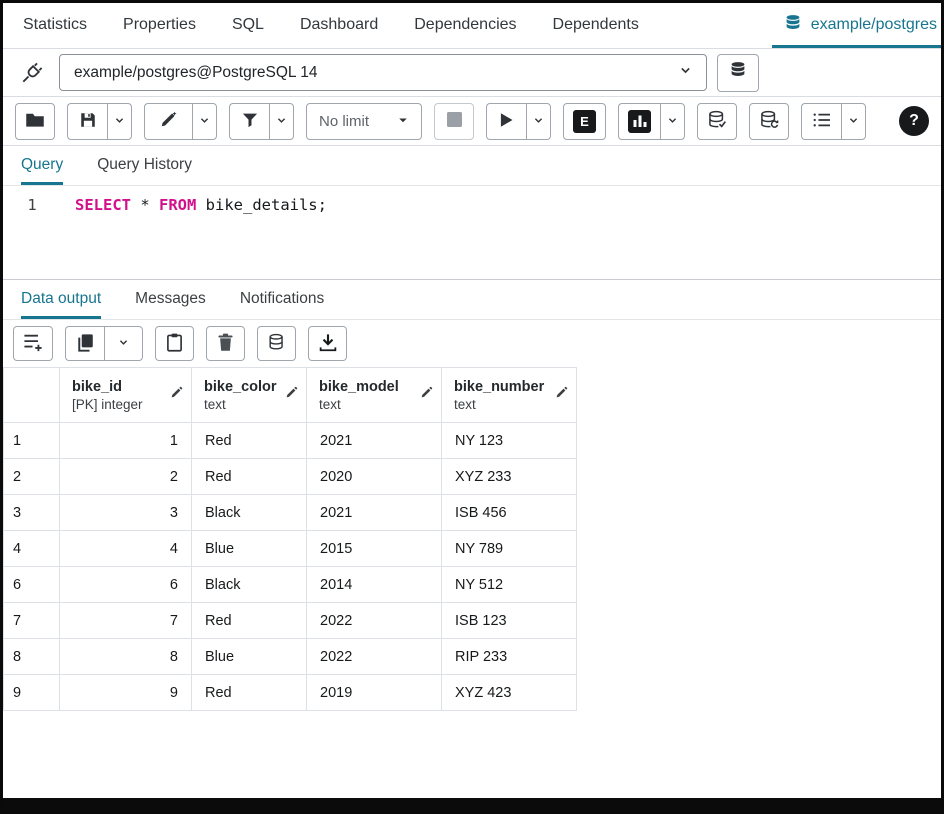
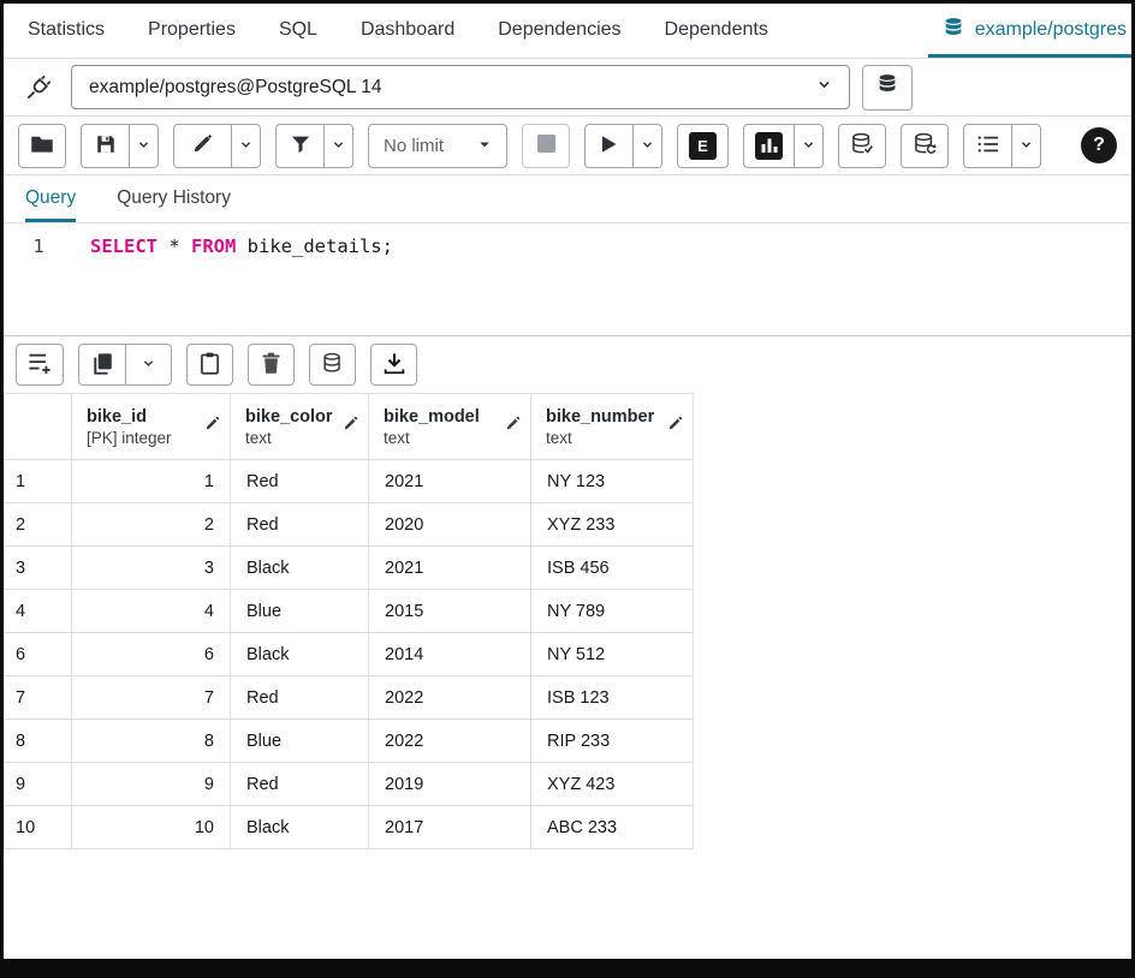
  Statistics
  Properties
  SQL
  Dashboard
  Dependencies
  Dependents
  example/postgres
  example/postgres@PostgreSQL 14
  No limit
  E
  ?
  Query
  Query History
  1
  SELECT * FROM bike_details;
- Data output
- Messages
- Notifications
  	bike_id [PK] integer	bike_color text	bike_model text	bike_number text
  1	1	Red	2021	NY 123
  2	2	Red	2020	XYZ 233
  3	3	Black	2021	ISB 456
  4	4	Blue	2015	NY 789
  6	6	Black	2014	NY 512
  7	7	Red	2022	ISB 123
  8	8	Blue	2022	RIP 233
  9	9	Red	2019	XYZ 423
+ 10	10	Black	2017	ABC 233
